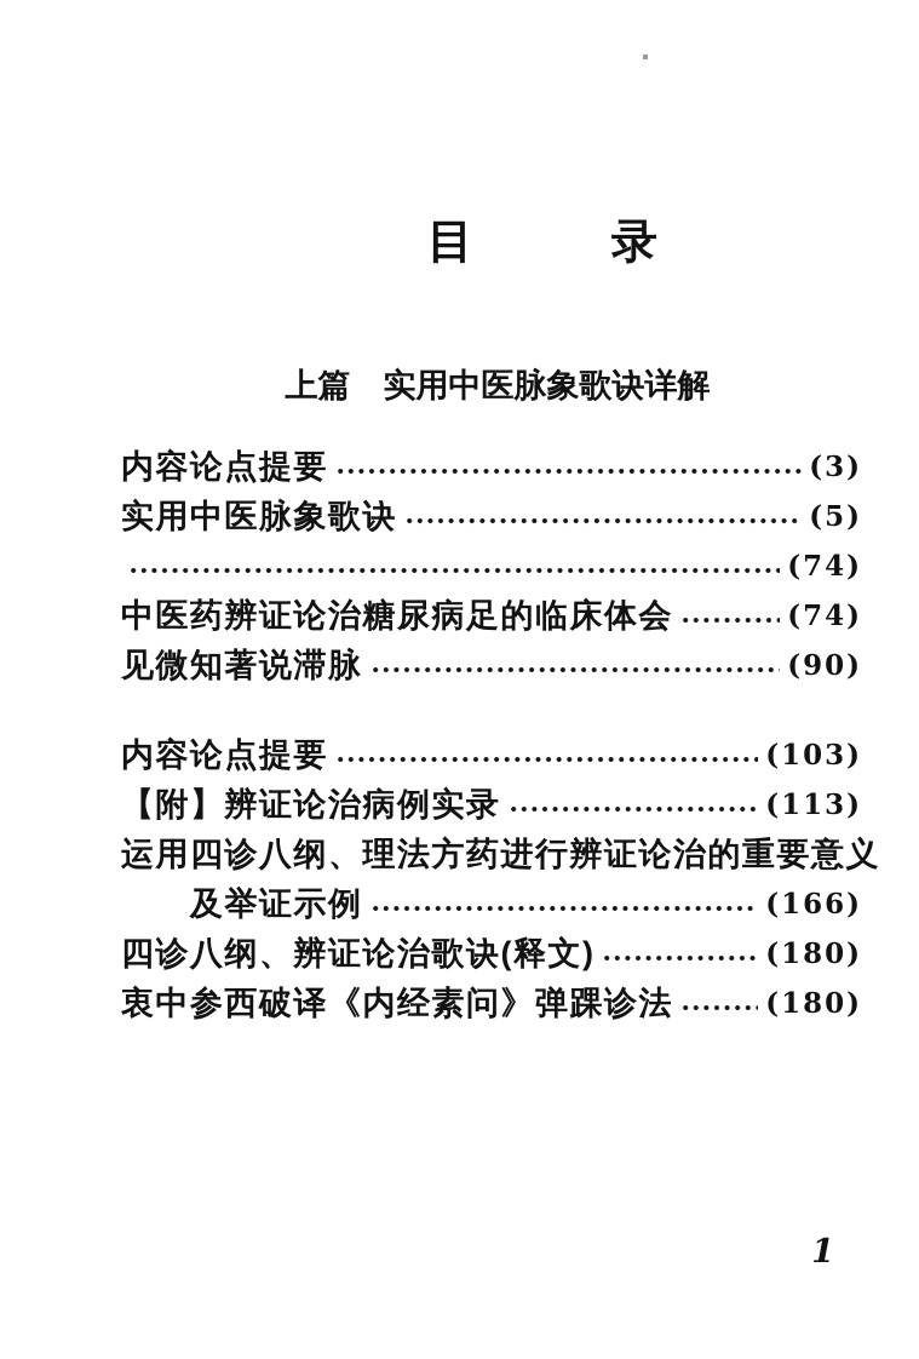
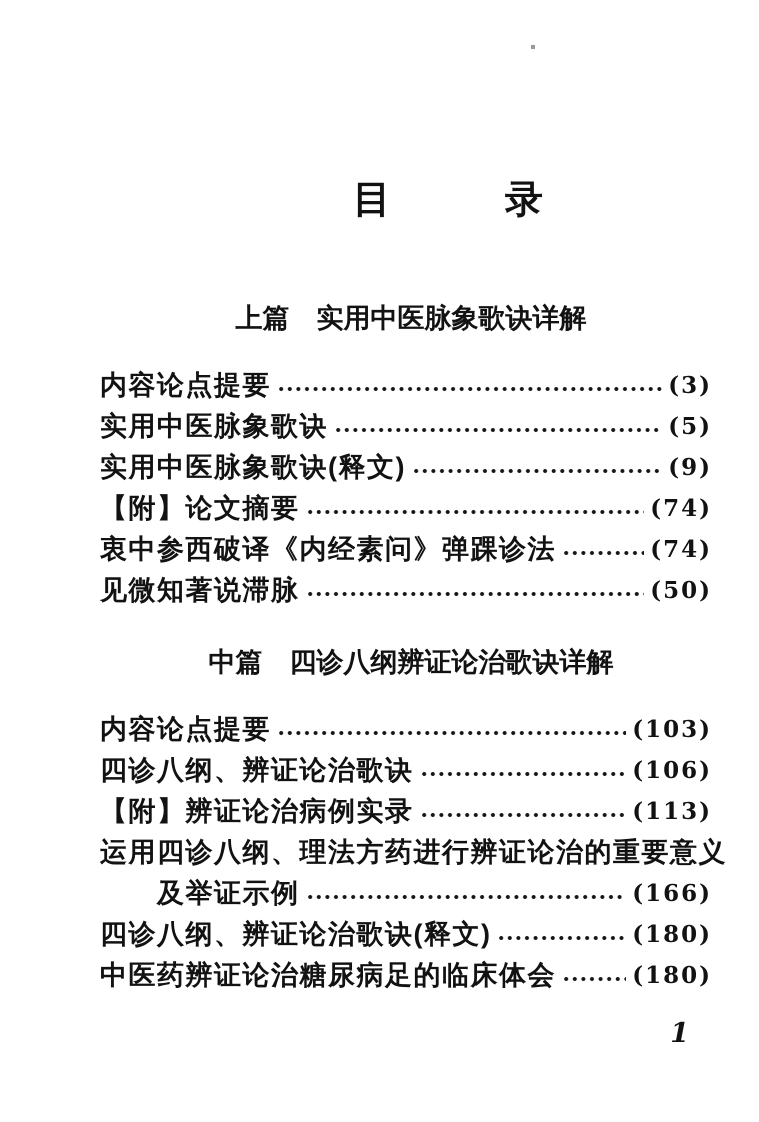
  目 录
  上篇 实用中医脉象歌诀详解
  内容论点提要
  (3)
  实用中医脉象歌诀
  (5)
+ 实用中医脉象歌诀(释文)
+ (9)
+ 【附】论文摘要
  (74)
- 中医药辨证论治糖尿病足的临床体会
+ 衷中参西破译《内经素问》弹踝诊法
  (74)
  见微知著说滞脉
- (90)
+ (50)
+ 中篇 四诊八纲辨证论治歌诀详解
  内容论点提要
  (103)
+ 四诊八纲、辨证论治歌诀
+ (106)
  【附】辨证论治病例实录
  (113)
  运用四诊八纲、理法方药进行辨证论治的重要意义
  及举证示例
  (166)
  四诊八纲、辨证论治歌诀(释文)
  (180)
- 衷中参西破译《内经素问》弹踝诊法
+ 中医药辨证论治糖尿病足的临床体会
  (180)
  1
